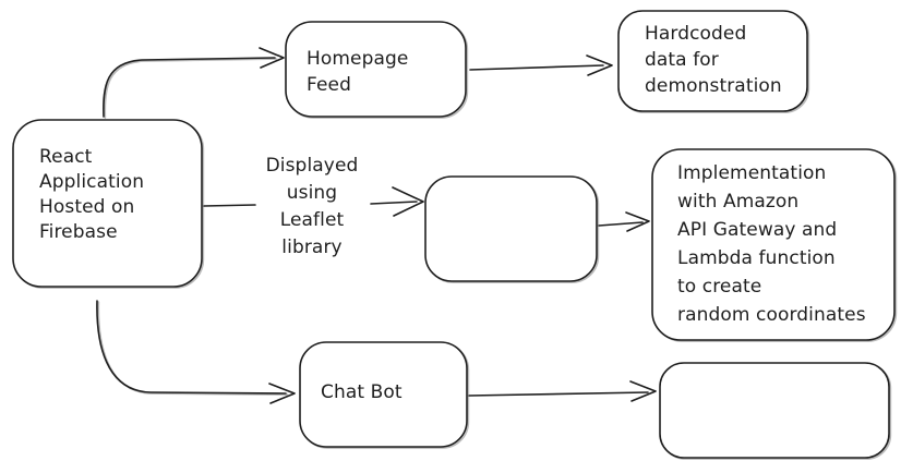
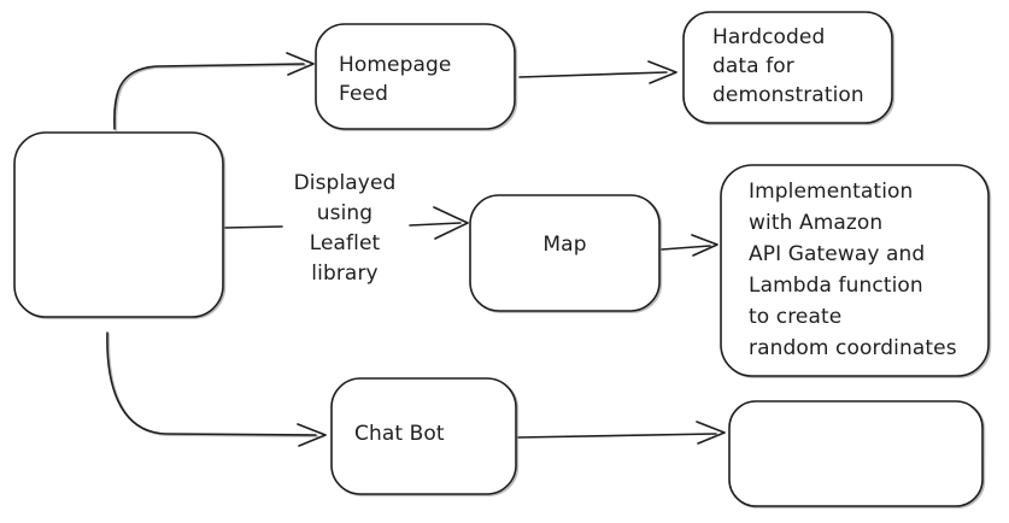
- React
- Application
- Hosted on
- Firebase
  Homepage
  Feed
  Hardcoded
  data for
  demonstration
+ Map
  Implementation
  with Amazon
  API Gateway and
  Lambda function
  to create
  random coordinates
  Chat Bot
  Displayed
  using
  Leaflet
  library
